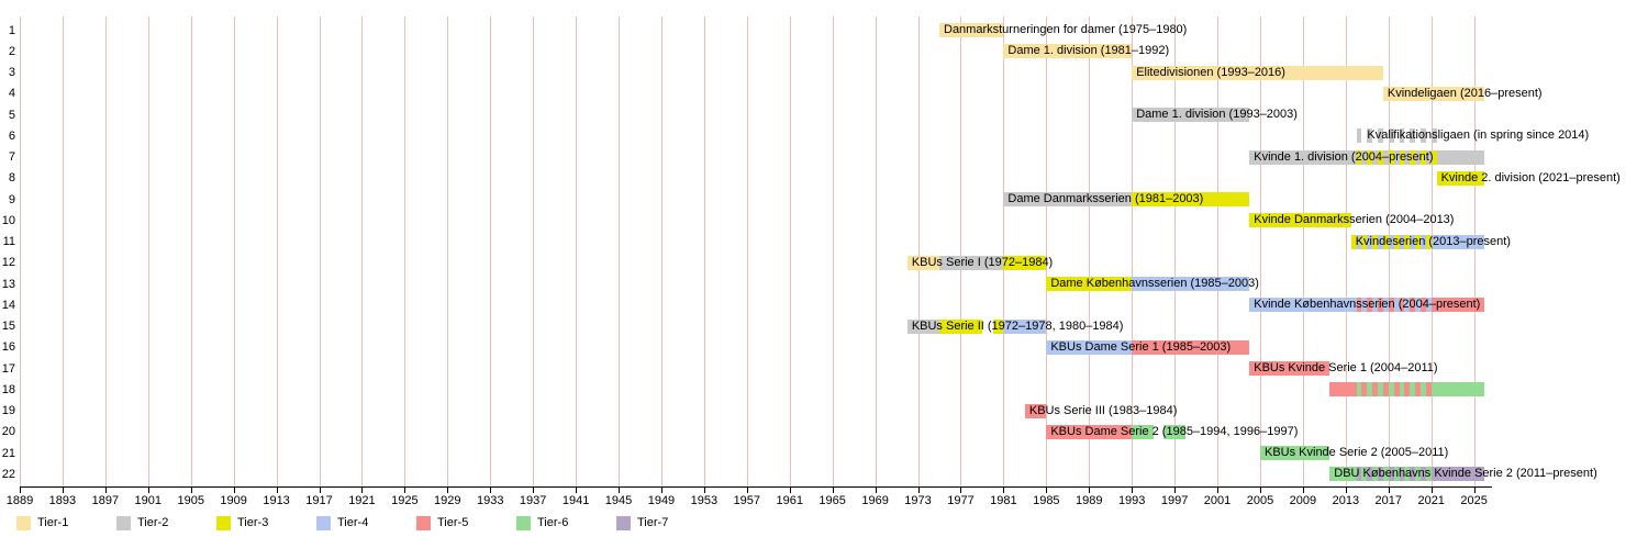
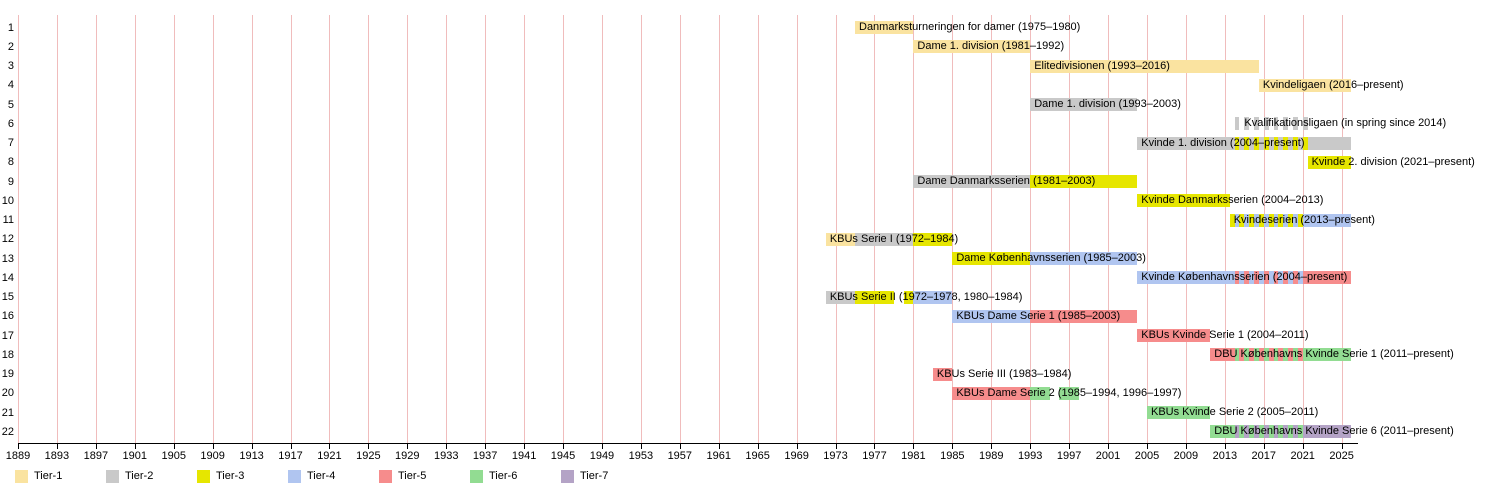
  1
  Danmarksturneringen for damer (1975–1980)
  2
  Dame 1. division (1981–1992)
  3
  Elitedivisionen (1993–2016)
  4
  Kvindeligaen (2016–present)
  5
  Dame 1. division (1993–2003)
  6
  Kvalifikationsligaen (in spring since 2014)
  7
  Kvinde 1. division (2004–present)
  8
  Kvinde 2. division (2021–present)
  9
  Dame Danmarksserien (1981–2003)
  10
  Kvinde Danmarksserien (2004–2013)
  11
  Kvindeserien (2013–present)
  12
  KBUs Serie I (1972–1984)
  13
  Dame Københavnsserien (1985–2003)
  14
  Kvinde Københavnsserien (2004–present)
  15
  KBUs Serie II (1972–1978, 1980–1984)
  16
  KBUs Dame Serie 1 (1985–2003)
  17
  KBUs Kvinde Serie 1 (2004–2011)
  18
+ DBU Københavns Kvinde Serie 1 (2011–present)
  19
  KBUs Serie III (1983–1984)
  20
  KBUs Dame Serie 2 (1985–1994, 1996–1997)
  21
  KBUs Kvinde Serie 2 (2005–2011)
  22
- DBU Københavns Kvinde Serie 2 (2011–present)
+ DBU Københavns Kvinde Serie 6 (2011–present)
  1889
  1893
  1897
  1901
  1905
  1909
  1913
  1917
  1921
  1925
  1929
  1933
  1937
  1941
  1945
  1949
  1953
  1957
  1961
  1965
  1969
  1973
  1977
  1981
  1985
  1989
  1993
  1997
  2001
  2005
  2009
  2013
  2017
  2021
  2025
  Tier-1
  Tier-2
  Tier-3
  Tier-4
  Tier-5
  Tier-6
  Tier-7
